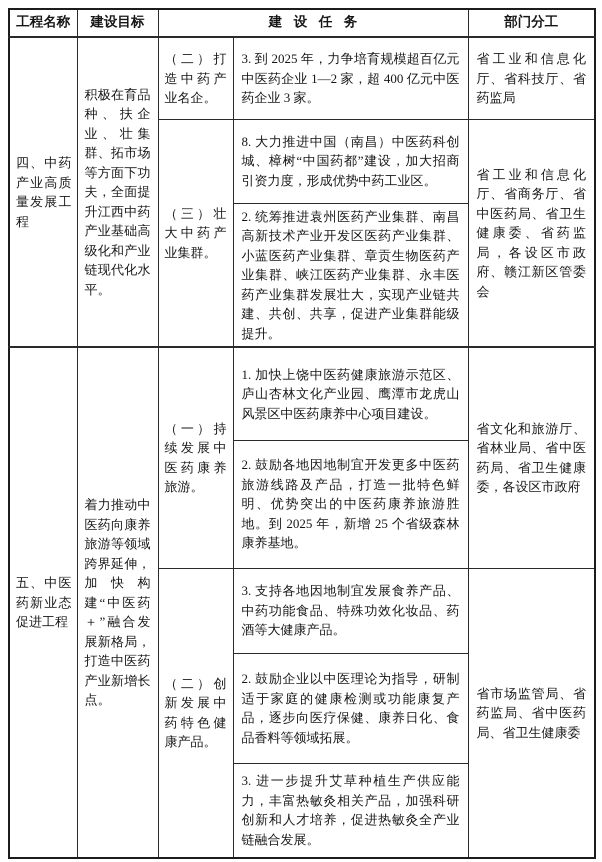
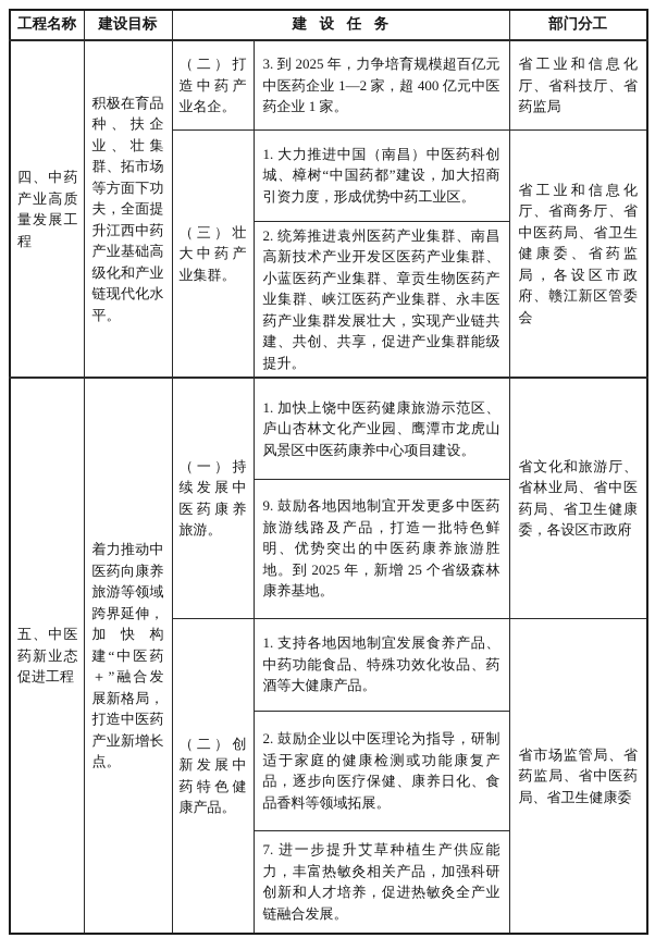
  工程名称	建设目标	建设任务	部门分工
- 四、中药产业高质量发展工程	积极在育品种、扶企业、壮集群、拓市场等方面下功夫，全面提升江西中药产业基础高级化和产业链现代化水平。	（二）打造中药产业名企。	3. 到 2025 年，力争培育规模超百亿元中医药企业 1—2 家，超 400 亿元中医药企业 3 家。	省工业和信息化厅、省科技厅、省药监局
+ 四、中药产业高质量发展工程	积极在育品种、扶企业、壮集群、拓市场等方面下功夫，全面提升江西中药产业基础高级化和产业链现代化水平。	（二）打造中药产业名企。	3. 到 2025 年，力争培育规模超百亿元中医药企业 1—2 家，超 400 亿元中医药企业 1 家。	省工业和信息化厅、省科技厅、省药监局
- （三）壮大中药产业集群。	8. 大力推进中国（南昌）中医药科创城、樟树“中国药都”建设，加大招商引资力度，形成优势中药工业区。	省工业和信息化厅、省商务厅、省中医药局、省卫生健康委、省药监局，各设区市政府、赣江新区管委会
+ （三）壮大中药产业集群。	1. 大力推进中国（南昌）中医药科创城、樟树“中国药都”建设，加大招商引资力度，形成优势中药工业区。	省工业和信息化厅、省商务厅、省中医药局、省卫生健康委、省药监局，各设区市政府、赣江新区管委会
  2. 统筹推进袁州医药产业集群、南昌高新技术产业开发区医药产业集群、小蓝医药产业集群、章贡生物医药产业集群、峡江医药产业集群、永丰医药产业集群发展壮大，实现产业链共建、共创、共享，促进产业集群能级提升。
  五、中医药新业态促进工程	着力推动中医药向康养旅游等领域跨界延伸，加快构建“中医药＋”融合发展新格局，打造中医药产业新增长点。	（一）持续发展中医药康养旅游。	1. 加快上饶中医药健康旅游示范区、庐山杏林文化产业园、鹰潭市龙虎山风景区中医药康养中心项目建设。	省文化和旅游厅、省林业局、省中医药局、省卫生健康委，各设区市政府
- 2. 鼓励各地因地制宜开发更多中医药旅游线路及产品，打造一批特色鲜明、优势突出的中医药康养旅游胜地。到 2025 年，新增 25 个省级森林康养基地。
+ 9. 鼓励各地因地制宜开发更多中医药旅游线路及产品，打造一批特色鲜明、优势突出的中医药康养旅游胜地。到 2025 年，新增 25 个省级森林康养基地。
- （二）创新发展中药特色健康产品。	3. 支持各地因地制宜发展食养产品、中药功能食品、特殊功效化妆品、药酒等大健康产品。	省市场监管局、省药监局、省中医药局、省卫生健康委
+ （二）创新发展中药特色健康产品。	1. 支持各地因地制宜发展食养产品、中药功能食品、特殊功效化妆品、药酒等大健康产品。	省市场监管局、省药监局、省中医药局、省卫生健康委
  2. 鼓励企业以中医理论为指导，研制适于家庭的健康检测或功能康复产品，逐步向医疗保健、康养日化、食品香料等领域拓展。
- 3. 进一步提升艾草种植生产供应能力，丰富热敏灸相关产品，加强科研创新和人才培养，促进热敏灸全产业链融合发展。
+ 7. 进一步提升艾草种植生产供应能力，丰富热敏灸相关产品，加强科研创新和人才培养，促进热敏灸全产业链融合发展。
